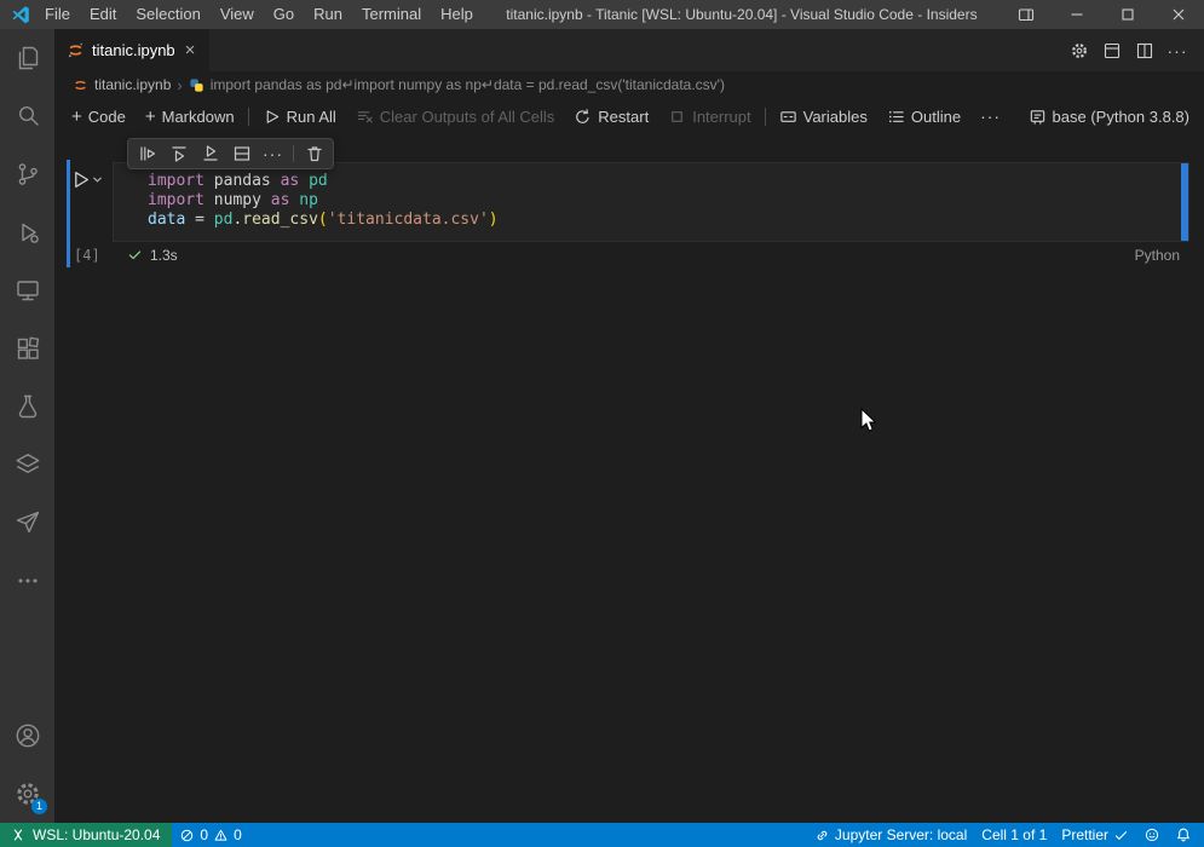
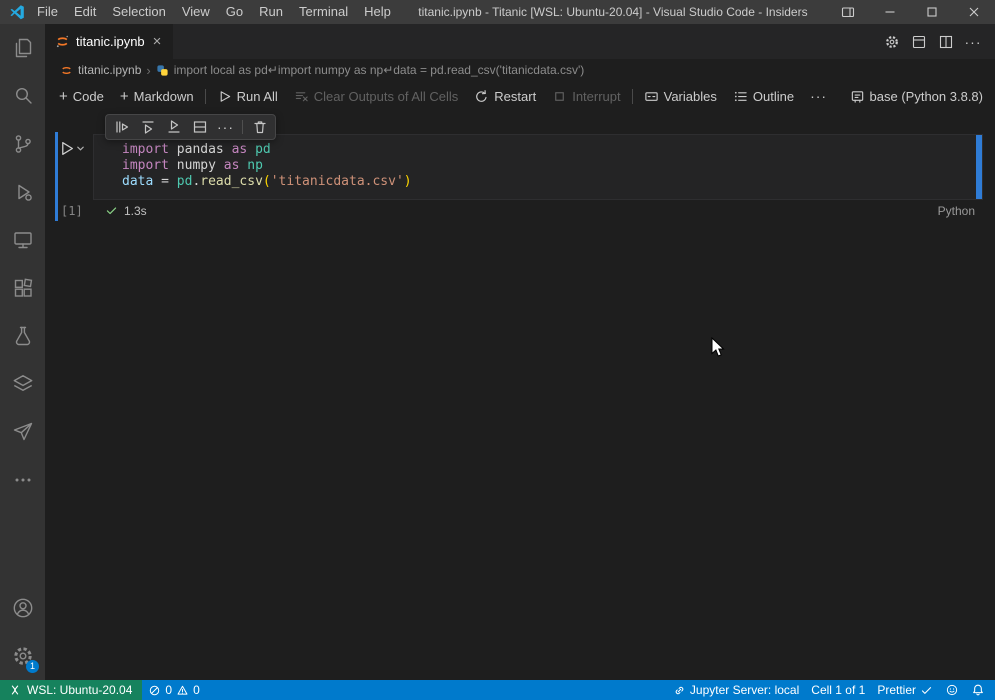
  File
  Edit
  Selection
  View
  Go
  Run
  Terminal
  Help
  titanic.ipynb - Titanic [WSL: Ubuntu-20.04] - Visual Studio Code - Insiders
  1
  titanic.ipynb
  ×
  ···
  titanic.ipynb
  ›
- import pandas as pd↵import numpy as np↵data = pd.read_csv('titanicdata.csv')
+ import local as pd↵import numpy as np↵data = pd.read_csv('titanicdata.csv')
  +
  Code
  +
  Markdown
  Run All
  Clear Outputs of All Cells
  Restart
  Interrupt
  Variables
  Outline
  ···
  base (Python 3.8.8)
  ···
- [4]
+ [1]
  import pandas as pd
  import numpy as np
  data = pd.read_csv('titanicdata.csv')
  1.3s
  Python
  WSL: Ubuntu-20.04
  0
  0
  Jupyter Server: local
  Cell 1 of 1
  Prettier
